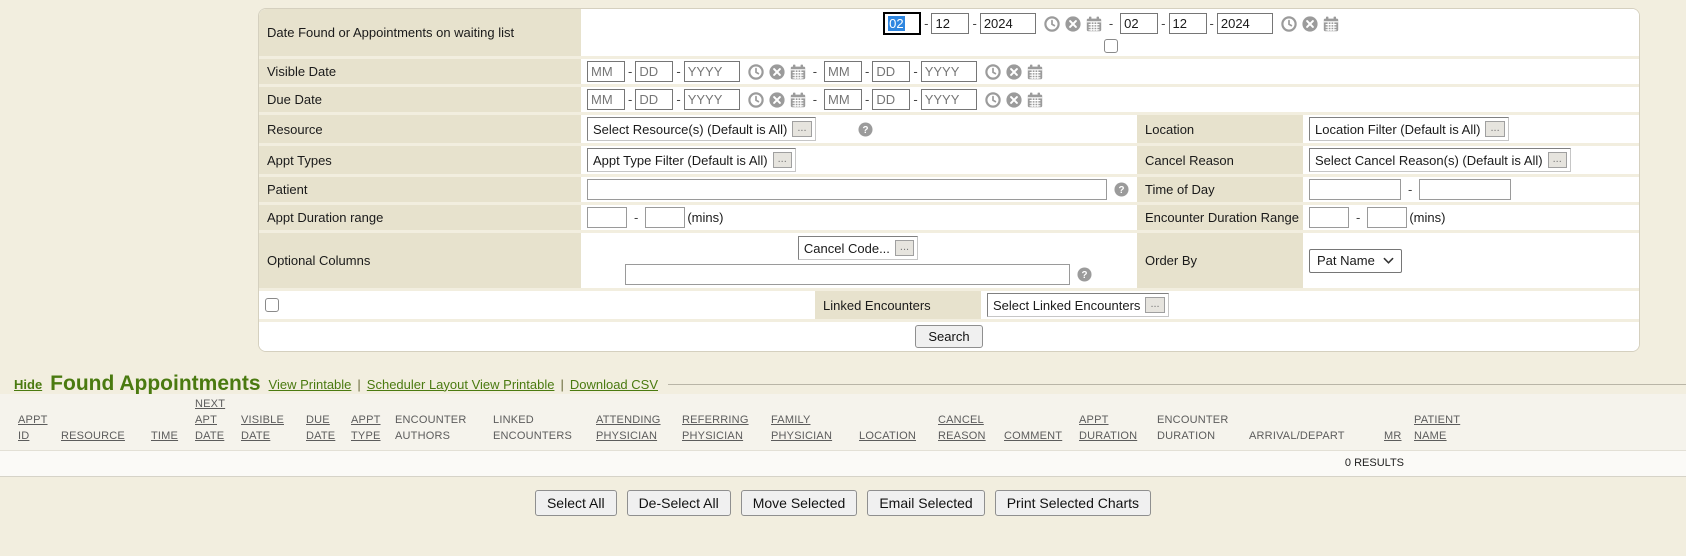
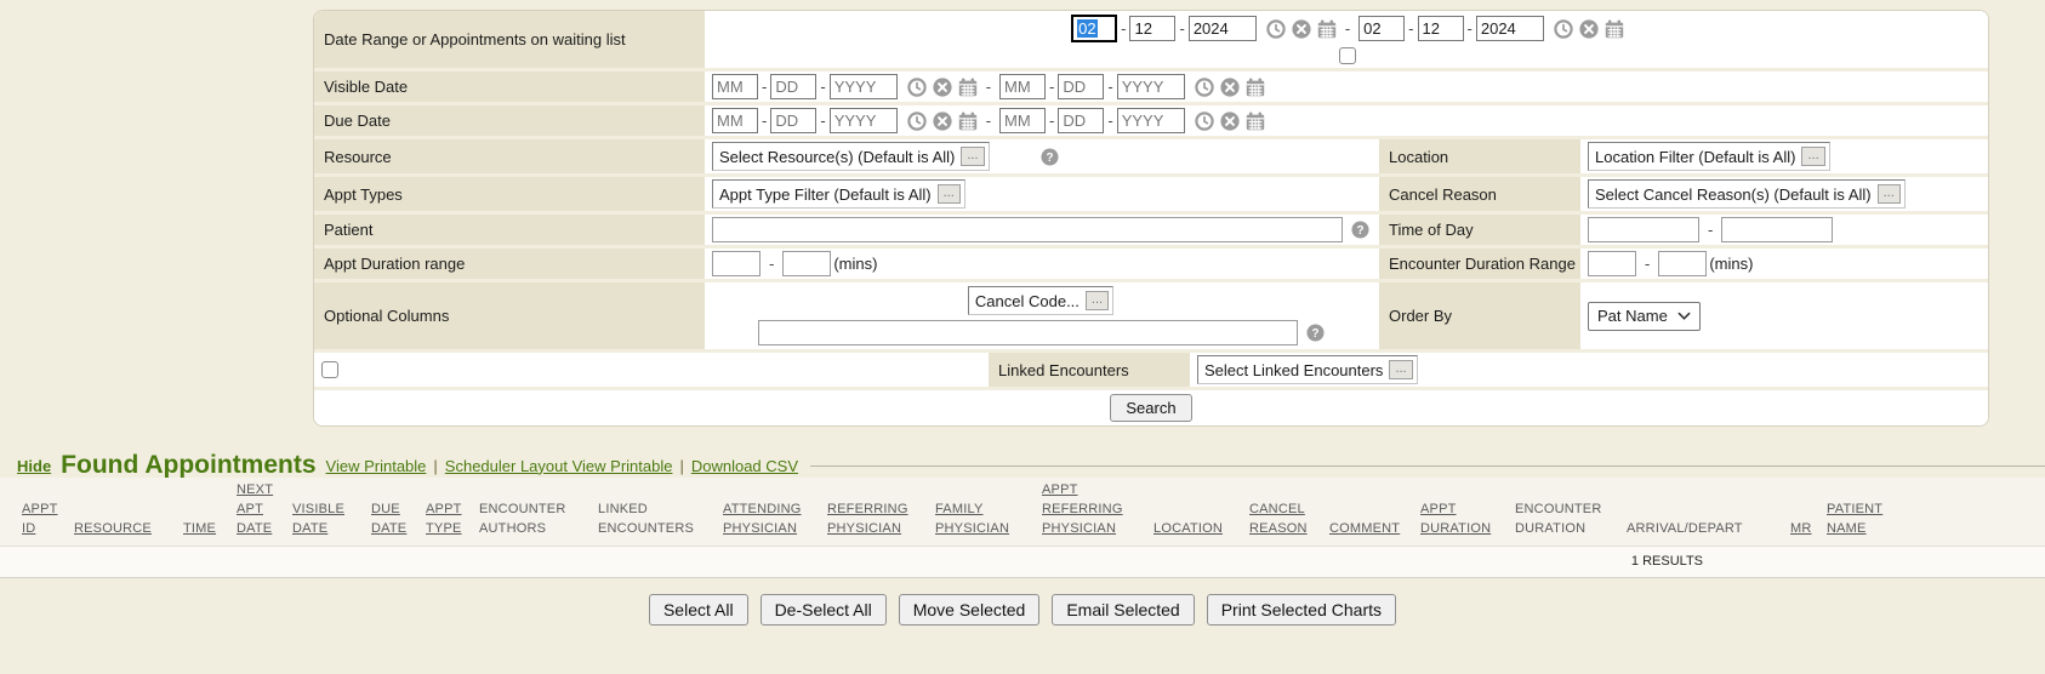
- Date Found or Appointments on waiting list
+ Date Range or Appointments on waiting list
  02
  -
  12
  -
  2024
  -
  02
  -
  12
  -
  2024
  Visible Date
  MM
  -
  DD
  -
  YYYY
  -
  MM
  -
  DD
  -
  YYYY
  Due Date
  MM
  -
  DD
  -
  YYYY
  -
  MM
  -
  DD
  -
  YYYY
  Resource
  Select Resource(s) (Default is All)
  ...
  ?
  Location
  Location Filter (Default is All)
  ...
  Appt Types
  Appt Type Filter (Default is All)
  ...
  Cancel Reason
  Select Cancel Reason(s) (Default is All)
  ...
  Patient
  ?
  Time of Day
  -
  Appt Duration range
  -
  (mins)
  Encounter Duration Range
  -
  (mins)
  Optional Columns
  Cancel Code...
  ...
  ?
  Order By
  Pat Name
  Linked Encounters
  Select Linked Encounters
  ...
  Search
  Hide
  Found Appointments
  View Printable
  |
  Scheduler Layout View Printable
  |
  Download CSV
  APPT ID
  RESOURCE
  TIME
  NEXT APT DATE
  VISIBLE DATE
  DUE DATE
  APPT TYPE
  ENCOUNTER AUTHORS
  LINKED ENCOUNTERS
  ATTENDING PHYSICIAN
  REFERRING PHYSICIAN
  FAMILY PHYSICIAN
+ APPT REFERRING PHYSICIAN
  LOCATION
  CANCEL REASON
  COMMENT
  APPT DURATION
  ENCOUNTER DURATION
  ARRIVAL/DEPART
  MR
  PATIENT NAME
- 0 RESULTS
+ 1 RESULTS
  Select All
  De-Select All
  Move Selected
  Email Selected
  Print Selected Charts
